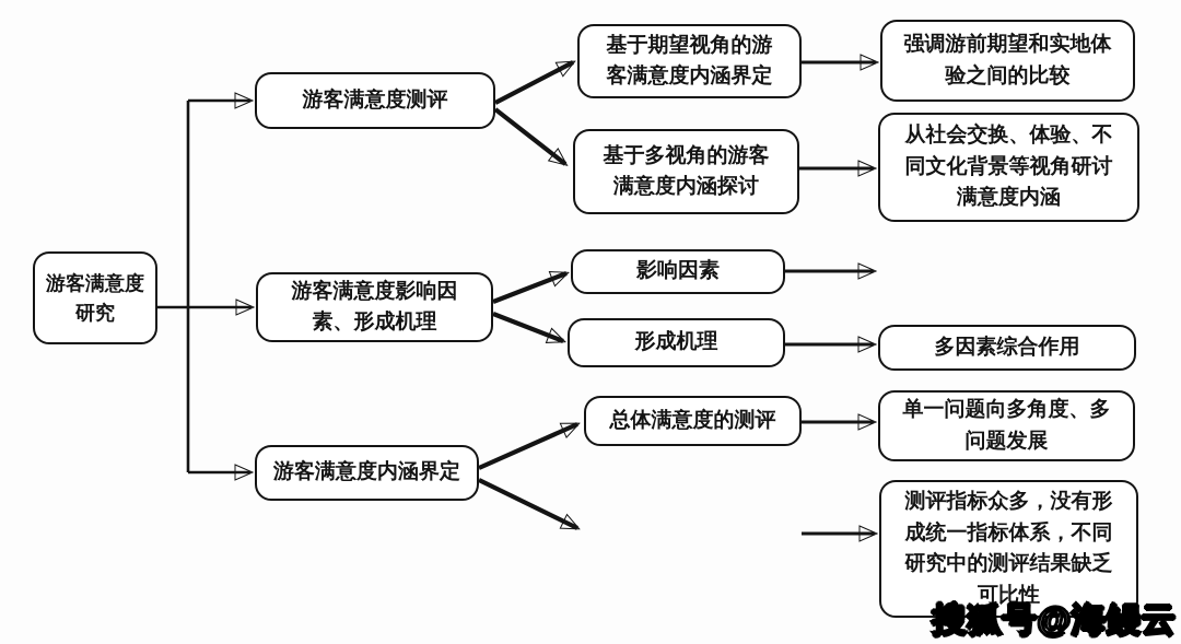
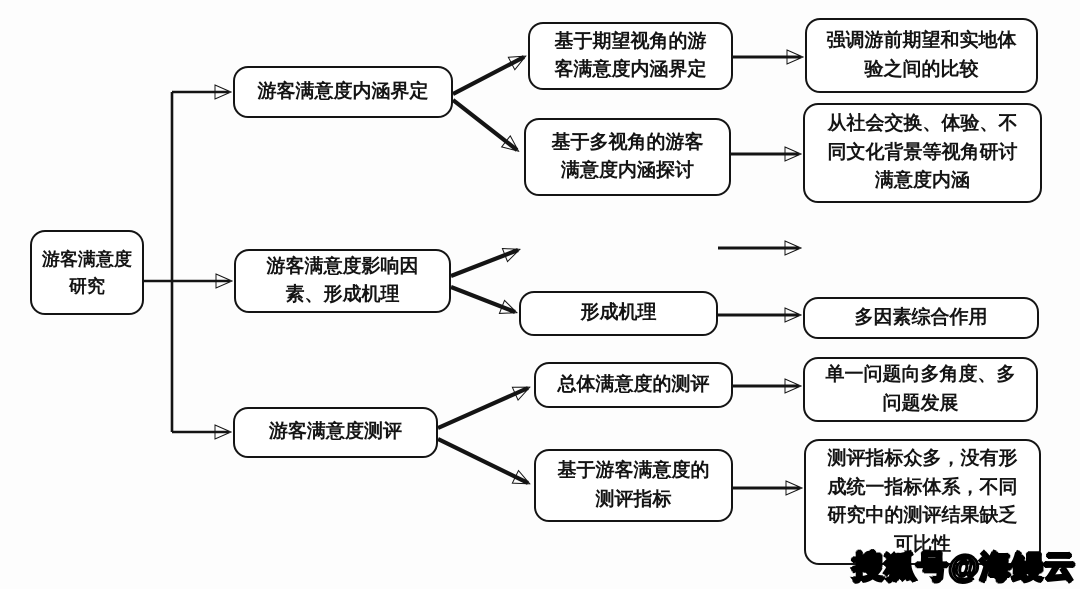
  游客满意度
  研究
- 游客满意度测评
+ 游客满意度内涵界定
  游客满意度影响因
  素、形成机理
- 游客满意度内涵界定
+ 游客满意度测评
  基于期望视角的游
  客满意度内涵界定
  基于多视角的游客
  满意度内涵探讨
- 影响因素
  形成机理
  总体满意度的测评
+ 基于游客满意度的
+ 测评指标
  强调游前期望和实地体
  验之间的比较
  从社会交换、体验、不
  同文化背景等视角研讨
  满意度内涵
  多因素综合作用
  单一问题向多角度、多
  问题发展
  测评指标众多，没有形
  成统一指标体系，不同
  研究中的测评结果缺乏
  可比性
  搜狐号@海鳗云
